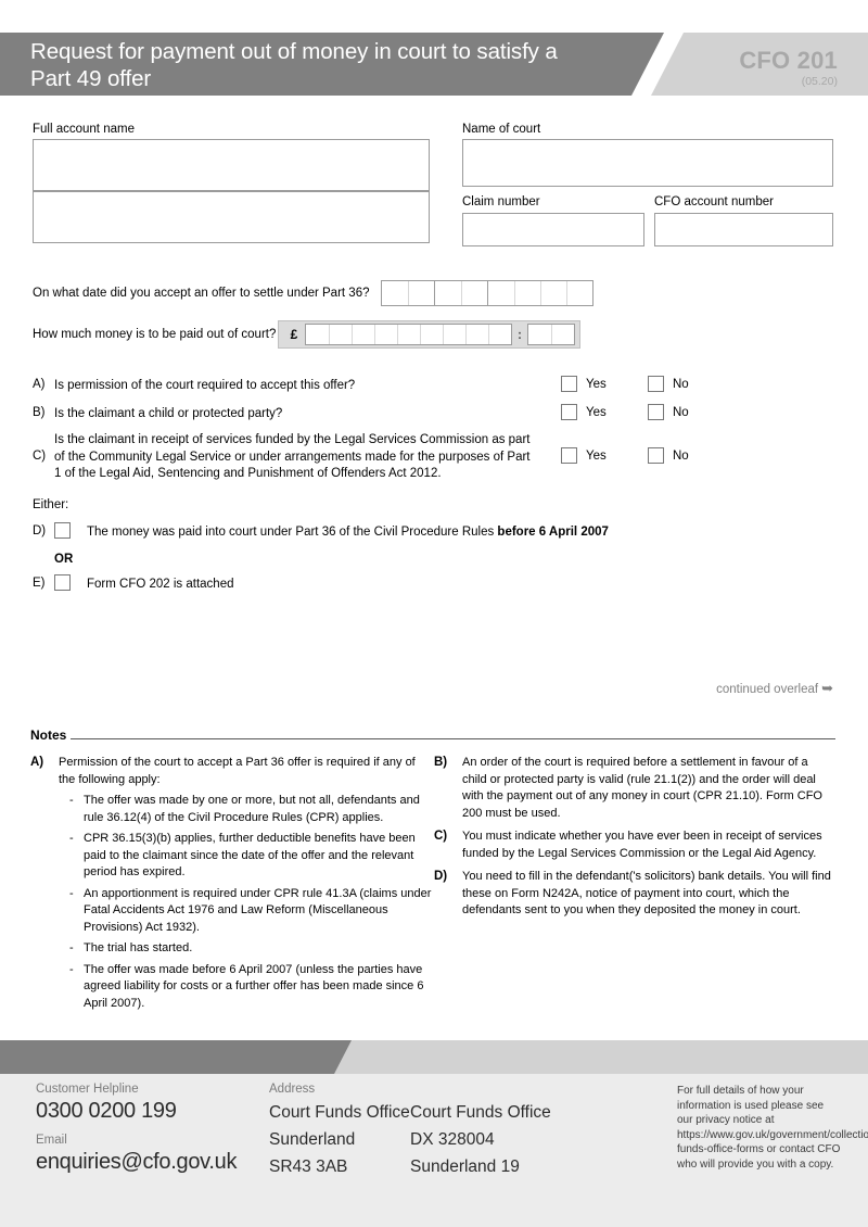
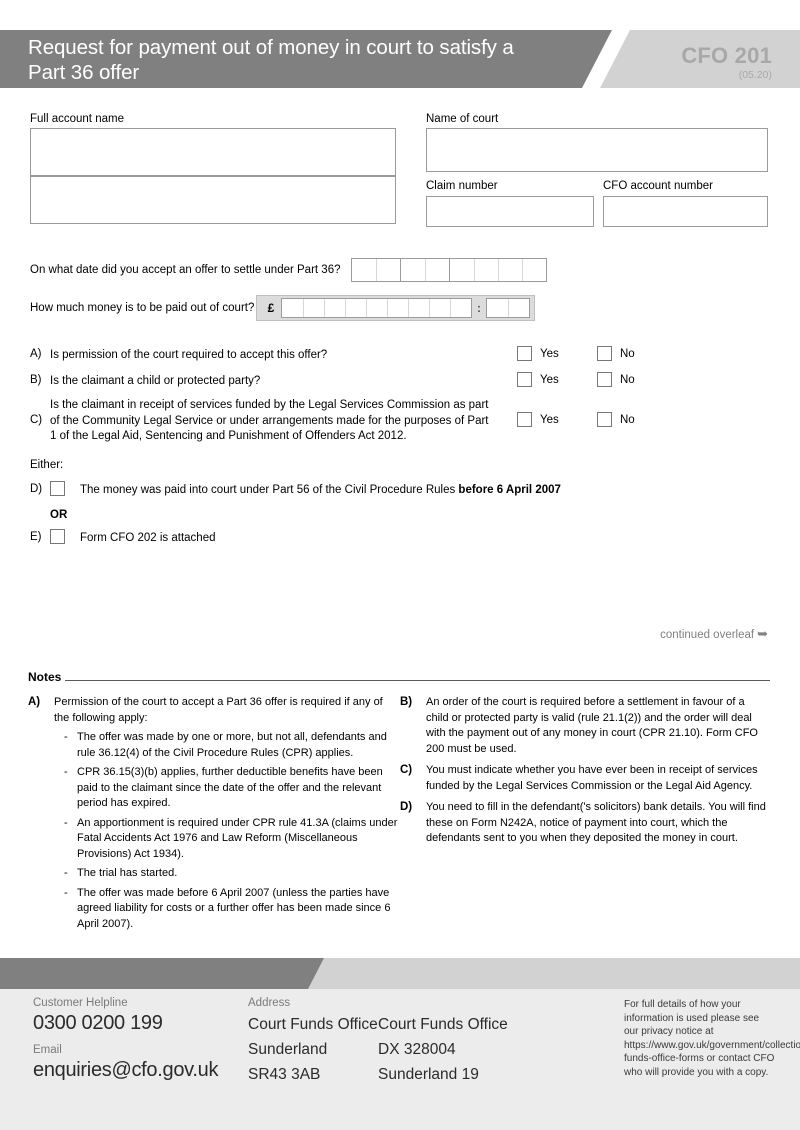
- Request for payment out of money in court to satisfy a Part 49 offer
+ Request for payment out of money in court to satisfy a Part 36 offer
  CFO 201
  (05.20)
  Full account name
  Name of court
  Claim number
  CFO account number
  On what date did you accept an offer to settle under Part 36?
  How much money is to be paid out of court?
  £
  :
  A)
  Is permission of the court required to accept this offer?
  Yes
  No
  B)
  Is the claimant a child or protected party?
  Yes
  No
  C)
  Is the claimant in receipt of services funded by the Legal Services Commission as part of the Community Legal Service or under arrangements made for the purposes of Part 1 of the Legal Aid, Sentencing and Punishment of Offenders Act 2012.
  Yes
  No
  Either:
  D)
- The money was paid into court under Part 36 of the Civil Procedure Rules before 6 April 2007
+ The money was paid into court under Part 56 of the Civil Procedure Rules before 6 April 2007
  OR
  E)
  Form CFO 202 is attached
  continued overleaf ➥
  Notes
  A)
  Permission of the court to accept a Part 36 offer is required if any of the following apply:
  -
  The offer was made by one or more, but not all, defendants and rule 36.12(4) of the Civil Procedure Rules (CPR) applies.
  -
  CPR 36.15(3)(b) applies, further deductible benefits have been paid to the claimant since the date of the offer and the relevant period has expired.
  -
- An apportionment is required under CPR rule 41.3A (claims under Fatal Accidents Act 1976 and Law Reform (Miscellaneous Provisions) Act 1932).
+ An apportionment is required under CPR rule 41.3A (claims under Fatal Accidents Act 1976 and Law Reform (Miscellaneous Provisions) Act 1934).
  -
  The trial has started.
  -
  The offer was made before 6 April 2007 (unless the parties have agreed liability for costs or a further offer has been made since 6 April 2007).
  B)
  An order of the court is required before a settlement in favour of a child or protected party is valid (rule 21.1(2)) and the order will deal with the payment out of any money in court (CPR 21.10). Form CFO 200 must be used.
  C)
  You must indicate whether you have ever been in receipt of services funded by the Legal Services Commission or the Legal Aid Agency.
  D)
  You need to fill in the defendant('s solicitors) bank details. You will find these on Form N242A, notice of payment into court, which the defendants sent to you when they deposited the money in court.
  Customer Helpline
  0300 0200 199
  Email
  enquiries@cfo.gov.uk
  Address
  Court Funds Office
  Sunderland
  SR43 3AB
  Court Funds Office
  DX 328004
  Sunderland 19
  For full details of how your information is used please see our privacy notice at https://www.gov.uk/government/collectiofunds-office-forms or contact CFO who will provide you with a copy.
